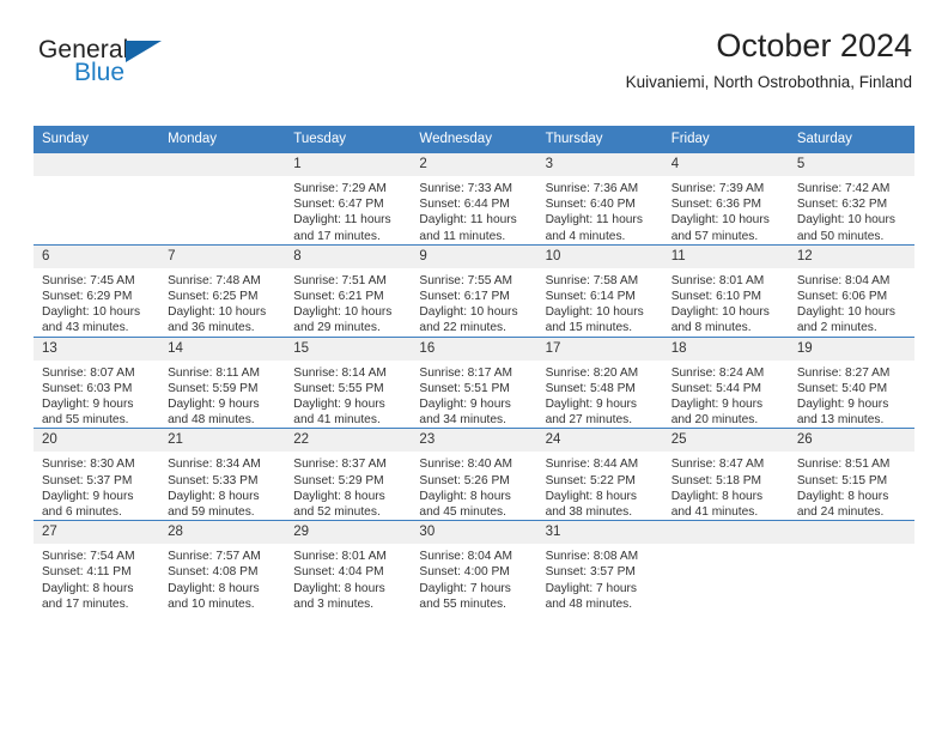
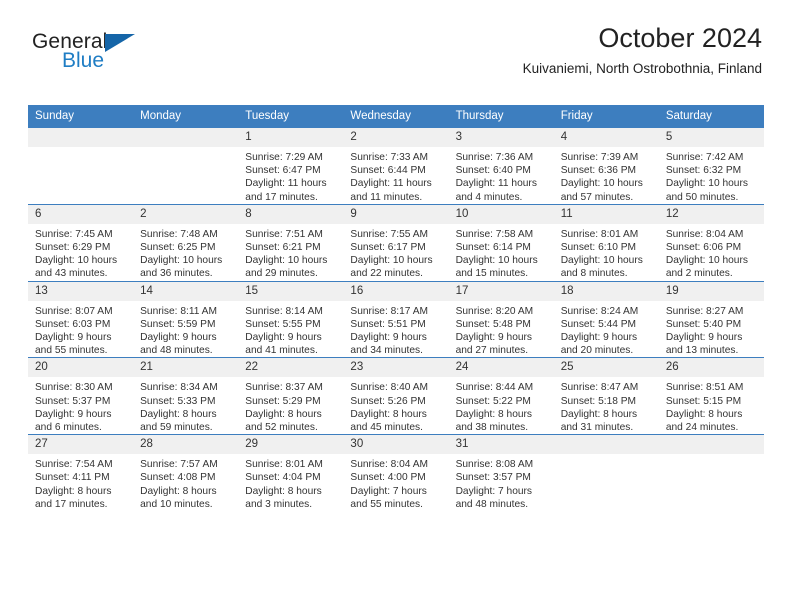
  General
  Blue
  October 2024
  Kuivaniemi, North Ostrobothnia, Finland
  Sunday	Monday	Tuesday	Wednesday	Thursday	Friday	Saturday
  		1Sunrise: 7:29 AMSunset: 6:47 PMDaylight: 11 hoursand 17 minutes.	2Sunrise: 7:33 AMSunset: 6:44 PMDaylight: 11 hoursand 11 minutes.	3Sunrise: 7:36 AMSunset: 6:40 PMDaylight: 11 hoursand 4 minutes.	4Sunrise: 7:39 AMSunset: 6:36 PMDaylight: 10 hoursand 57 minutes.	5Sunrise: 7:42 AMSunset: 6:32 PMDaylight: 10 hoursand 50 minutes.
- 6Sunrise: 7:45 AMSunset: 6:29 PMDaylight: 10 hoursand 43 minutes.	7Sunrise: 7:48 AMSunset: 6:25 PMDaylight: 10 hoursand 36 minutes.	8Sunrise: 7:51 AMSunset: 6:21 PMDaylight: 10 hoursand 29 minutes.	9Sunrise: 7:55 AMSunset: 6:17 PMDaylight: 10 hoursand 22 minutes.	10Sunrise: 7:58 AMSunset: 6:14 PMDaylight: 10 hoursand 15 minutes.	11Sunrise: 8:01 AMSunset: 6:10 PMDaylight: 10 hoursand 8 minutes.	12Sunrise: 8:04 AMSunset: 6:06 PMDaylight: 10 hoursand 2 minutes.
+ 6Sunrise: 7:45 AMSunset: 6:29 PMDaylight: 10 hoursand 43 minutes.	2Sunrise: 7:48 AMSunset: 6:25 PMDaylight: 10 hoursand 36 minutes.	8Sunrise: 7:51 AMSunset: 6:21 PMDaylight: 10 hoursand 29 minutes.	9Sunrise: 7:55 AMSunset: 6:17 PMDaylight: 10 hoursand 22 minutes.	10Sunrise: 7:58 AMSunset: 6:14 PMDaylight: 10 hoursand 15 minutes.	11Sunrise: 8:01 AMSunset: 6:10 PMDaylight: 10 hoursand 8 minutes.	12Sunrise: 8:04 AMSunset: 6:06 PMDaylight: 10 hoursand 2 minutes.
  13Sunrise: 8:07 AMSunset: 6:03 PMDaylight: 9 hoursand 55 minutes.	14Sunrise: 8:11 AMSunset: 5:59 PMDaylight: 9 hoursand 48 minutes.	15Sunrise: 8:14 AMSunset: 5:55 PMDaylight: 9 hoursand 41 minutes.	16Sunrise: 8:17 AMSunset: 5:51 PMDaylight: 9 hoursand 34 minutes.	17Sunrise: 8:20 AMSunset: 5:48 PMDaylight: 9 hoursand 27 minutes.	18Sunrise: 8:24 AMSunset: 5:44 PMDaylight: 9 hoursand 20 minutes.	19Sunrise: 8:27 AMSunset: 5:40 PMDaylight: 9 hoursand 13 minutes.
- 20Sunrise: 8:30 AMSunset: 5:37 PMDaylight: 9 hoursand 6 minutes.	21Sunrise: 8:34 AMSunset: 5:33 PMDaylight: 8 hoursand 59 minutes.	22Sunrise: 8:37 AMSunset: 5:29 PMDaylight: 8 hoursand 52 minutes.	23Sunrise: 8:40 AMSunset: 5:26 PMDaylight: 8 hoursand 45 minutes.	24Sunrise: 8:44 AMSunset: 5:22 PMDaylight: 8 hoursand 38 minutes.	25Sunrise: 8:47 AMSunset: 5:18 PMDaylight: 8 hoursand 41 minutes.	26Sunrise: 8:51 AMSunset: 5:15 PMDaylight: 8 hoursand 24 minutes.
+ 20Sunrise: 8:30 AMSunset: 5:37 PMDaylight: 9 hoursand 6 minutes.	21Sunrise: 8:34 AMSunset: 5:33 PMDaylight: 8 hoursand 59 minutes.	22Sunrise: 8:37 AMSunset: 5:29 PMDaylight: 8 hoursand 52 minutes.	23Sunrise: 8:40 AMSunset: 5:26 PMDaylight: 8 hoursand 45 minutes.	24Sunrise: 8:44 AMSunset: 5:22 PMDaylight: 8 hoursand 38 minutes.	25Sunrise: 8:47 AMSunset: 5:18 PMDaylight: 8 hoursand 31 minutes.	26Sunrise: 8:51 AMSunset: 5:15 PMDaylight: 8 hoursand 24 minutes.
  27Sunrise: 7:54 AMSunset: 4:11 PMDaylight: 8 hoursand 17 minutes.	28Sunrise: 7:57 AMSunset: 4:08 PMDaylight: 8 hoursand 10 minutes.	29Sunrise: 8:01 AMSunset: 4:04 PMDaylight: 8 hoursand 3 minutes.	30Sunrise: 8:04 AMSunset: 4:00 PMDaylight: 7 hoursand 55 minutes.	31Sunrise: 8:08 AMSunset: 3:57 PMDaylight: 7 hoursand 48 minutes.
